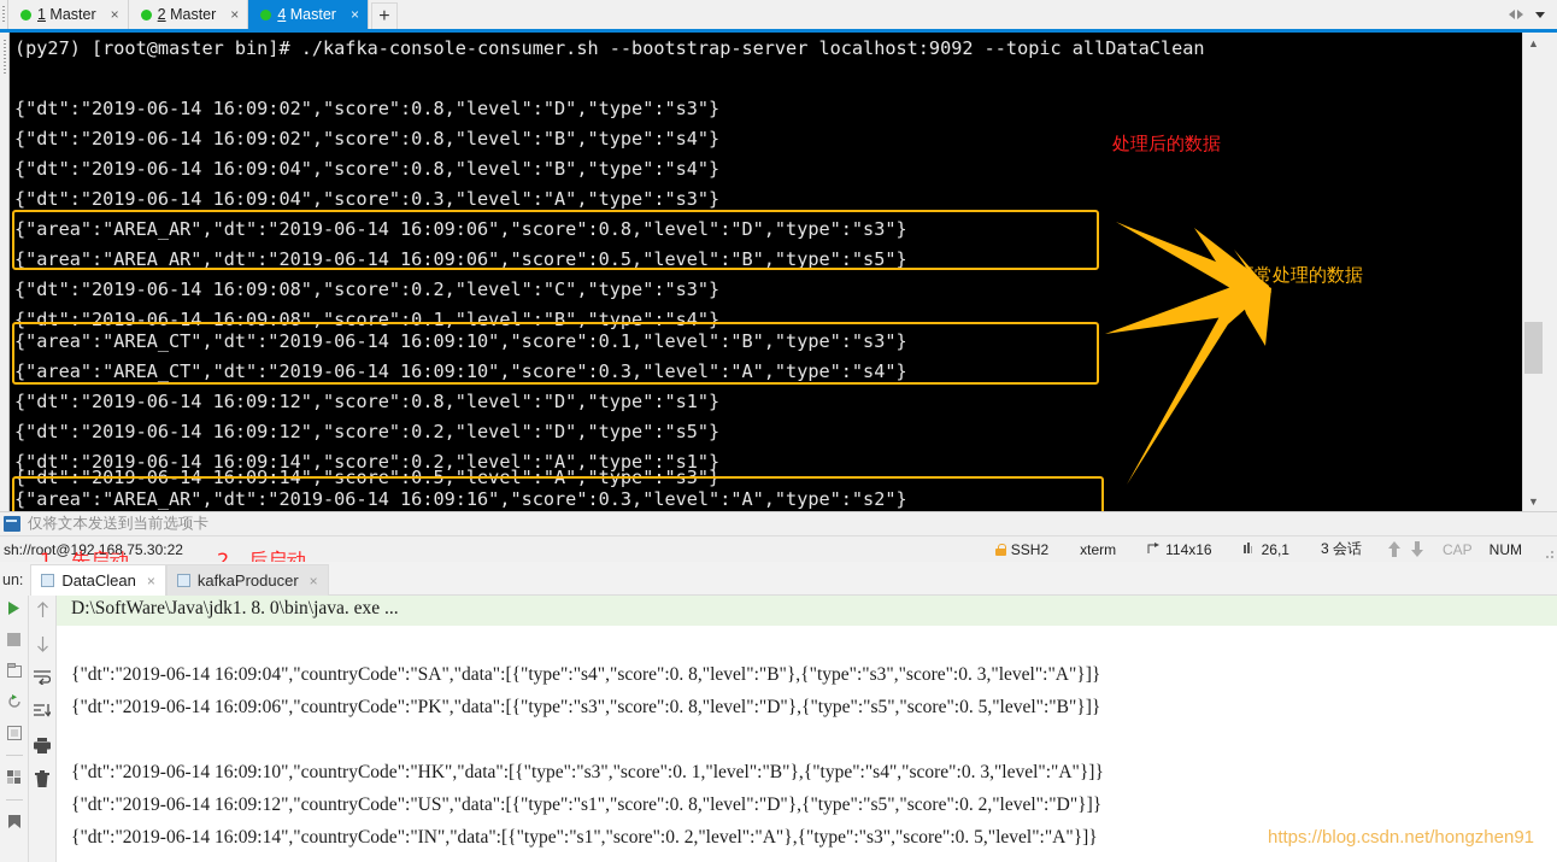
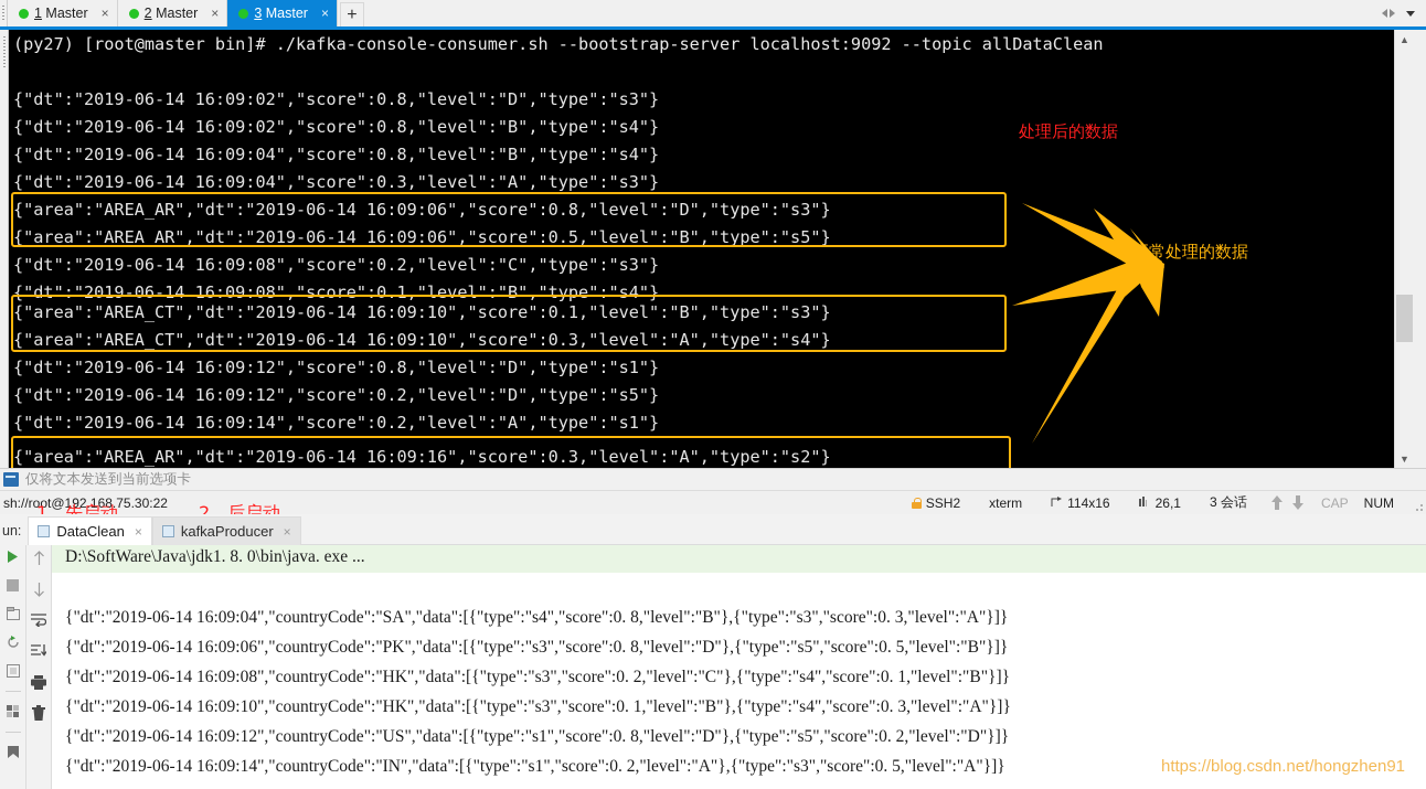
  1 Master
  ×
  2 Master
  ×
- 4 Master
+ 3 Master
  ×
  +
  (py27) [root@master bin]# ./kafka-console-consumer.sh --bootstrap-server localhost:9092 --topic allDataClean
  {"dt":"2019-06-14 16:09:02","score":0.8,"level":"D","type":"s3"}
  {"dt":"2019-06-14 16:09:02","score":0.8,"level":"B","type":"s4"}
  {"dt":"2019-06-14 16:09:04","score":0.8,"level":"B","type":"s4"}
  {"dt":"2019-06-14 16:09:04","score":0.3,"level":"A","type":"s3"}
  {"area":"AREA_AR","dt":"2019-06-14 16:09:06","score":0.8,"level":"D","type":"s3"}
  {"area":"AREA_AR","dt":"2019-06-14 16:09:06","score":0.5,"level":"B","type":"s5"}
  {"dt":"2019-06-14 16:09:08","score":0.2,"level":"C","type":"s3"}
  {"dt":"2019-06-14 16:09:08","score":0.1,"level":"B","type":"s4"}
  {"area":"AREA_CT","dt":"2019-06-14 16:09:10","score":0.1,"level":"B","type":"s3"}
  {"area":"AREA_CT","dt":"2019-06-14 16:09:10","score":0.3,"level":"A","type":"s4"}
  {"dt":"2019-06-14 16:09:12","score":0.8,"level":"D","type":"s1"}
  {"dt":"2019-06-14 16:09:12","score":0.2,"level":"D","type":"s5"}
  {"dt":"2019-06-14 16:09:14","score":0.2,"level":"A","type":"s1"}
- {"dt":"2019-06-14 16:09:14","score":0.5,"level":"A","type":"s3"}
  {"area":"AREA_AR","dt":"2019-06-14 16:09:16","score":0.3,"level":"A","type":"s2"}
  处理后的数据
  常处理的数据
  ▲
  ▼
  仅将文本发送到当前选项卡
  sh://root@192.168.75.30:22
  SSH2
  xterm
  114x16
  26,1
  3 会话
  CAP
  NUM
  1、先启动
  2、后启动
  un:
  DataClean
  ×
  kafkaProducer
  ×
  D:\SoftWare\Java\jdk1. 8. 0\bin\java. exe ...
  {"dt":"2019-06-14 16:09:04","countryCode":"SA","data":[{"type":"s4","score":0. 8,"level":"B"},{"type":"s3","score":0. 3,"level":"A"}]}
  {"dt":"2019-06-14 16:09:06","countryCode":"PK","data":[{"type":"s3","score":0. 8,"level":"D"},{"type":"s5","score":0. 5,"level":"B"}]}
+ {"dt":"2019-06-14 16:09:08","countryCode":"HK","data":[{"type":"s3","score":0. 2,"level":"C"},{"type":"s4","score":0. 1,"level":"B"}]}
  {"dt":"2019-06-14 16:09:10","countryCode":"HK","data":[{"type":"s3","score":0. 1,"level":"B"},{"type":"s4","score":0. 3,"level":"A"}]}
  {"dt":"2019-06-14 16:09:12","countryCode":"US","data":[{"type":"s1","score":0. 8,"level":"D"},{"type":"s5","score":0. 2,"level":"D"}]}
  {"dt":"2019-06-14 16:09:14","countryCode":"IN","data":[{"type":"s1","score":0. 2,"level":"A"},{"type":"s3","score":0. 5,"level":"A"}]}
  https://blog.csdn.net/hongzhen91
